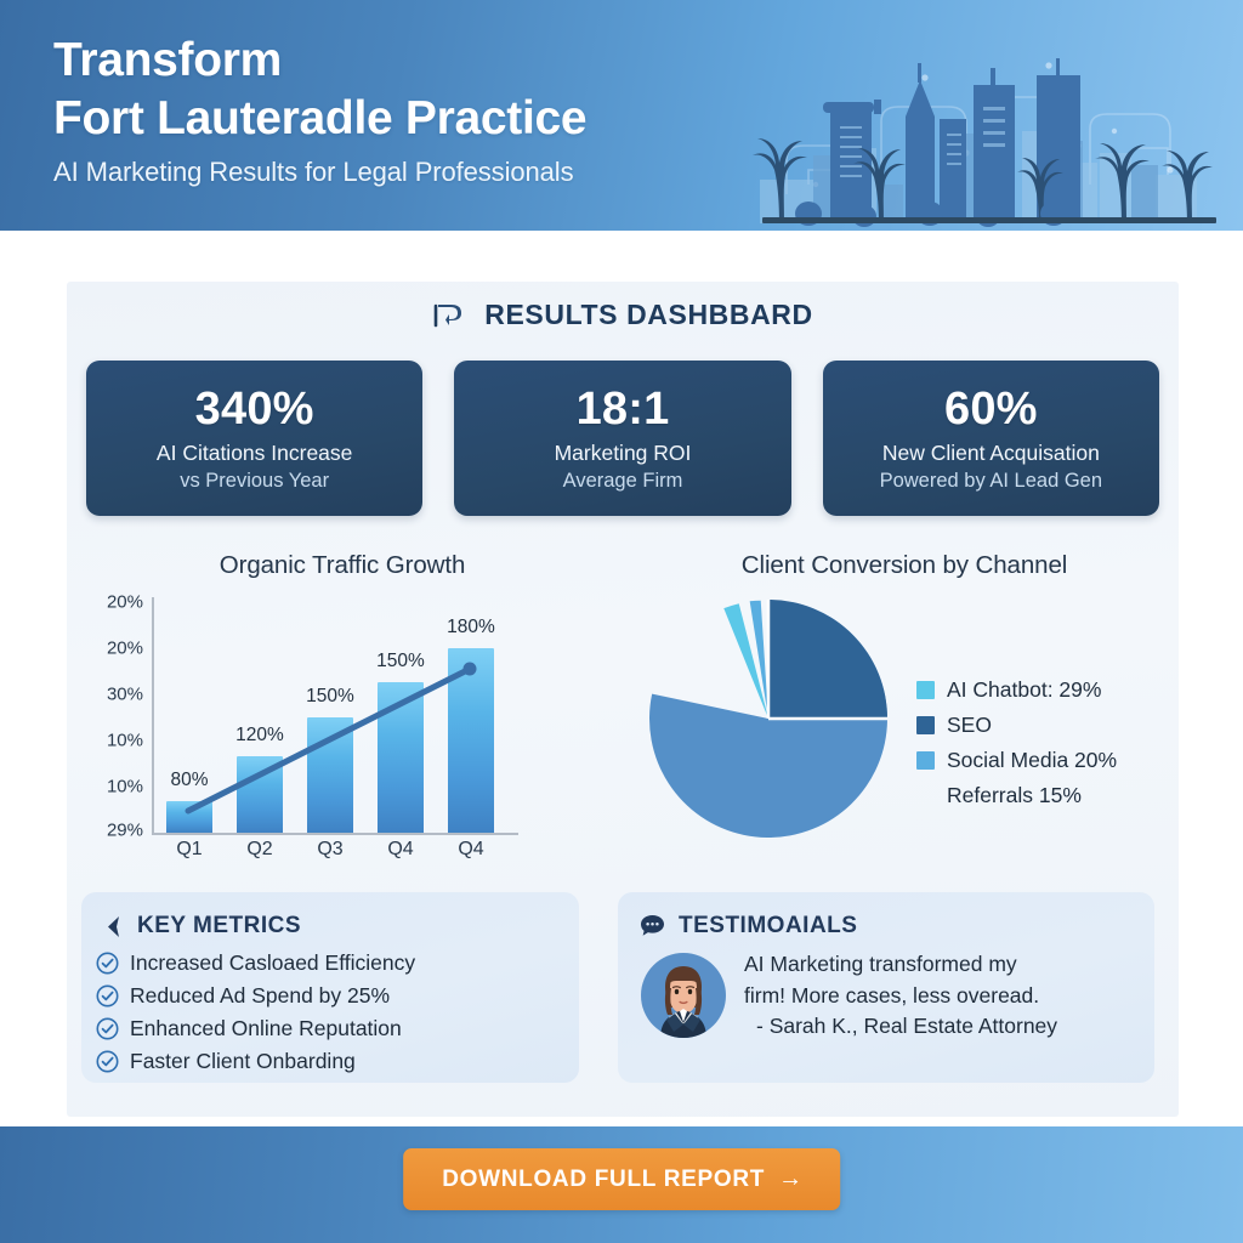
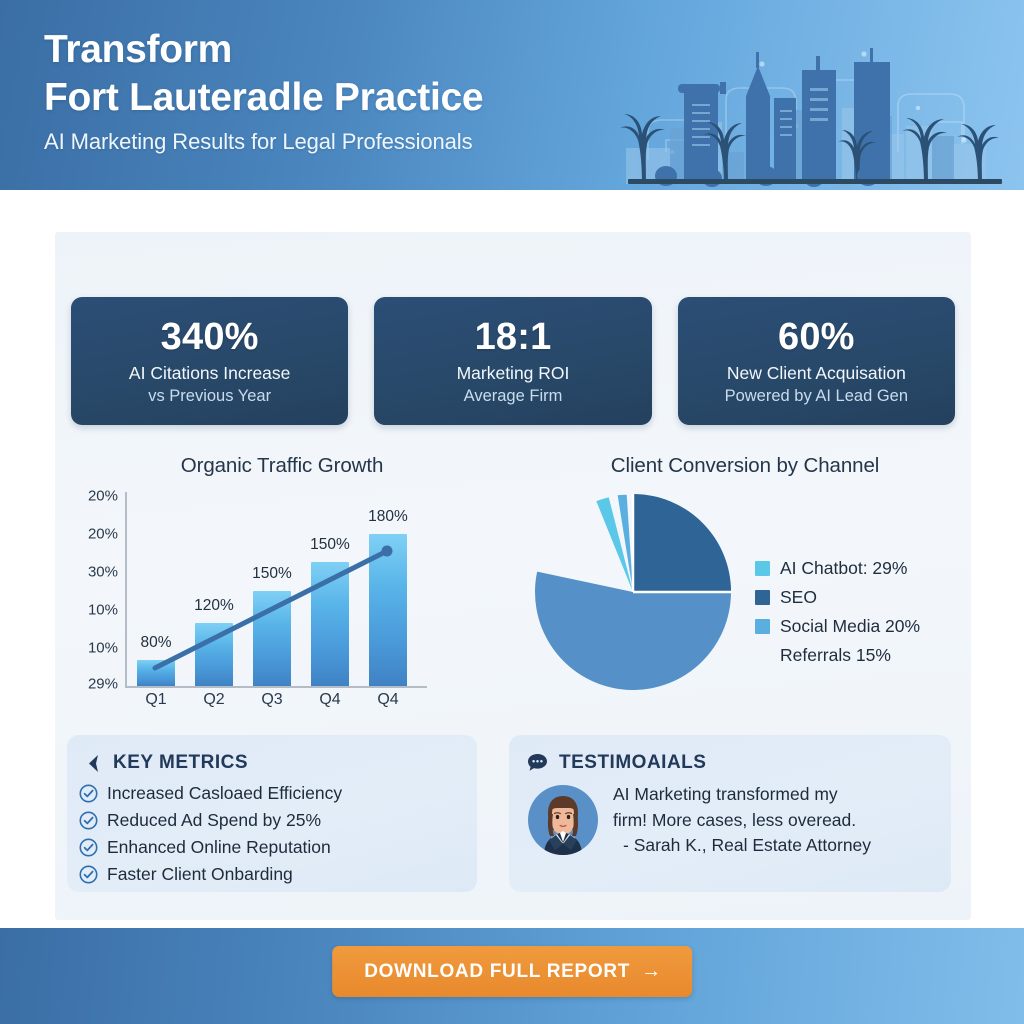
  Transform
  Fort Lauteradle Practice
  AI Marketing Results for Legal Professionals
- RESULTS DASHBBARD
  340%
  AI Citations Increase
  vs Previous Year
  18:1
  Marketing ROI
  Average Firm
  60%
  New Client Acquisation
  Powered by AI Lead Gen
  Organic Traffic Growth
  20%
  20%
  30%
  10%
  10%
  29%
  80%
  120%
  150%
  150%
  180%
  Q1
  Q2
  Q3
  Q4
  Q4
  Client Conversion by Channel
  AI Chatbot: 29%
  SEO
  Social Media 20%
  Referrals 15%
  KEY METRICS
  Increased Casloaed Efficiency
  Reduced Ad Spend by 25%
  Enhanced Online Reputation
  Faster Client Onbarding
  TESTIMOAIALS
  AI Marketing transformed my
  firm! More cases, less overead.
  - Sarah K., Real Estate Attorney
  DOWNLOAD FULL REPORT →
